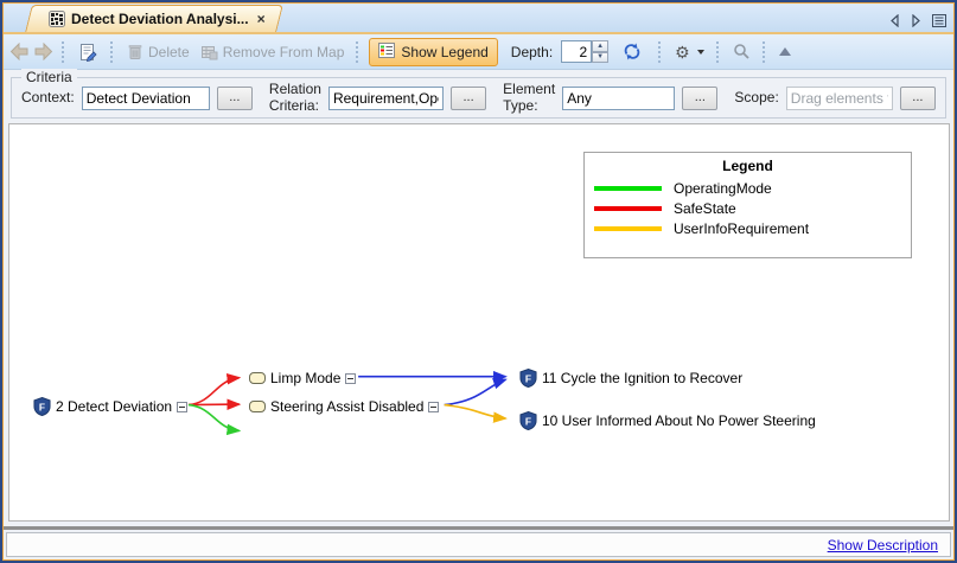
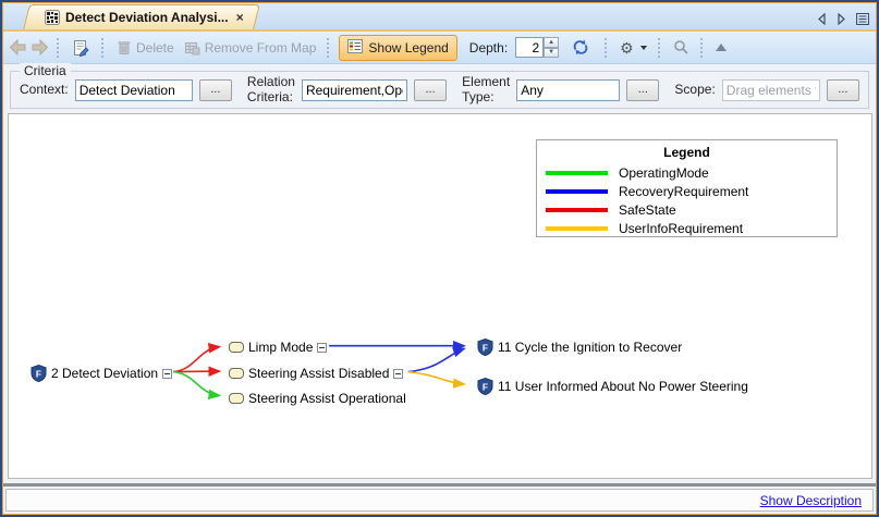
  Detect Deviation Analysi...
  ×
  Delete
  Remove From Map
  Show Legend
  Depth:
  2
  ⚙
  Criteria
  Context:
  Detect Deviation
  ...
  Relation Criteria:
  Requirement,Op
  ...
  Element Type:
  Any
  ...
  Scope:
  Drag elements
  ...
  F
  2 Detect Deviation
  Limp Mode
  Steering Assist Disabled
+ Steering Assist Operational
  F
  11 Cycle the Ignition to Recover
  F
- 10 User Informed About No Power Steering
+ 11 User Informed About No Power Steering
  Legend
  OperatingMode
+ RecoveryRequirement
  SafeState
  UserInfoRequirement
  Show Description
